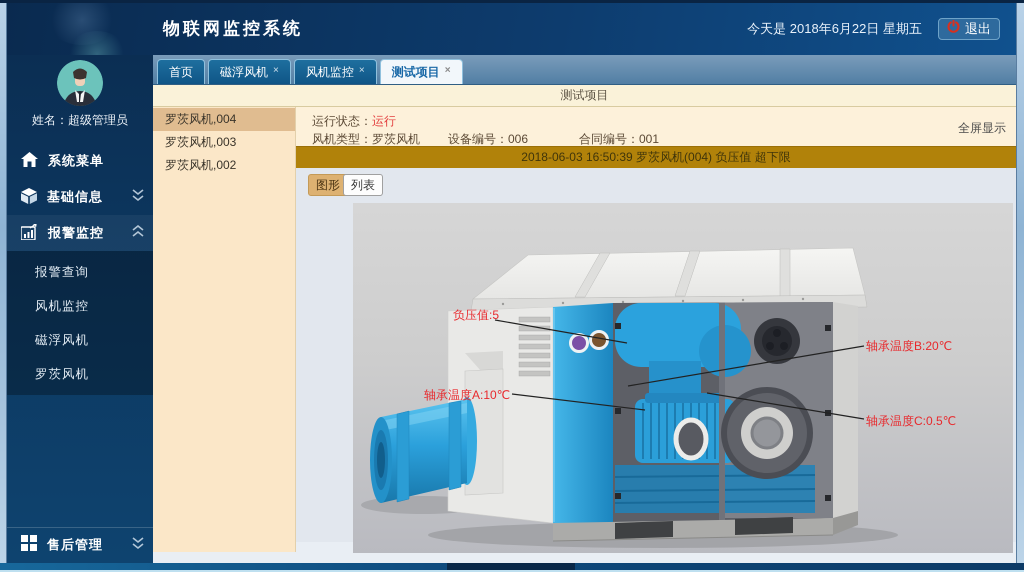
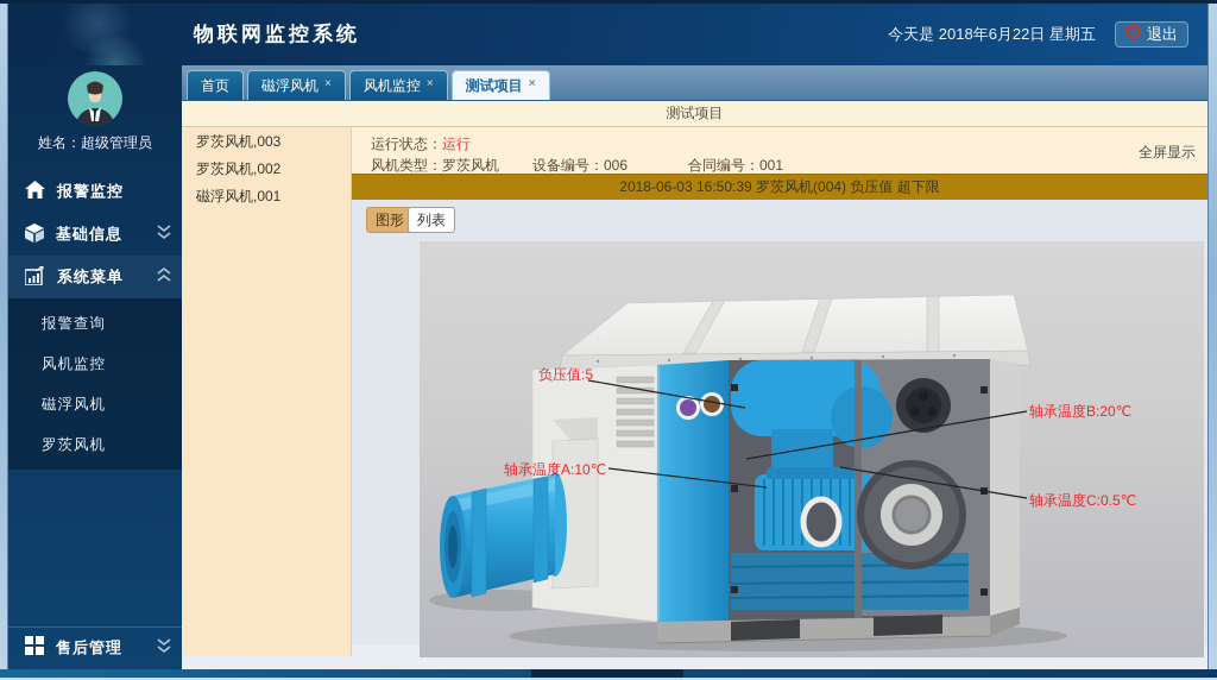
  物联网监控系统
  今天是 2018年6月22日 星期五
  退出
  姓名：超级管理员
- 系统菜单
+ 报警监控
  基础信息
- 报警监控
+ 系统菜单
  报警查询
  风机监控
  磁浮风机
  罗茨风机
  售后管理
  首页
  磁浮风机
  ×
  风机监控
  ×
  测试项目
  ×
  测试项目
- 罗茨风机,004
  罗茨风机,003
  罗茨风机,002
+ 磁浮风机,001
  运行状态：运行
  风机类型：罗茨风机
  设备编号：006
  合同编号：001
  全屏显示
  2018-06-03 16:50:39 罗茨风机(004) 负压值 超下限
  图形
  列表
  负压值:5
  轴承温度A:10℃
  轴承温度B:20℃
  轴承温度C:0.5℃
